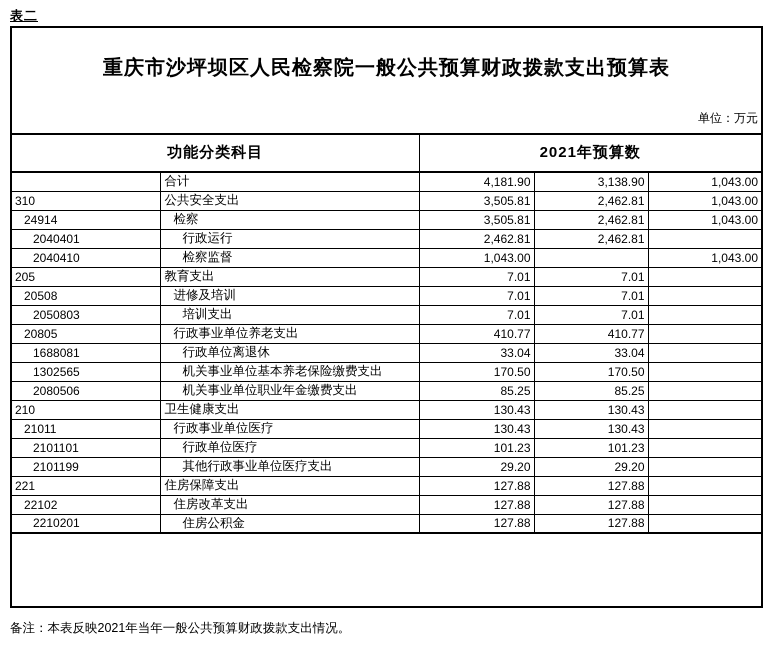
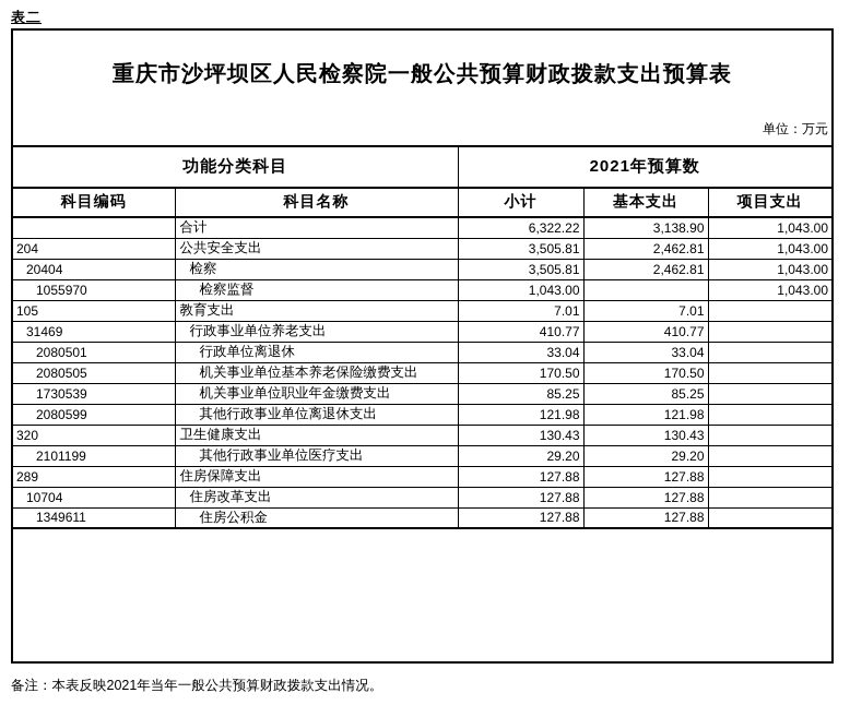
  表二
  重庆市沙坪坝区人民检察院一般公共预算财政拨款支出预算表
  单位：万元
  功能分类科目	2021年预算数
+ 科目编码	科目名称	小计	基本支出	项目支出
- 	合计	4,181.90	3,138.90	1,043.00
+ 	合计	6,322.22	3,138.90	1,043.00
- 310	公共安全支出	3,505.81	2,462.81	1,043.00
+ 204	公共安全支出	3,505.81	2,462.81	1,043.00
- 24914	检察	3,505.81	2,462.81	1,043.00
+ 20404	检察	3,505.81	2,462.81	1,043.00
- 2040401	行政运行	2,462.81	2,462.81
- 2040410	检察监督	1,043.00		1,043.00
+ 1055970	检察监督	1,043.00		1,043.00
- 205	教育支出	7.01	7.01
+ 105	教育支出	7.01	7.01
- 20508	进修及培训	7.01	7.01
- 2050803	培训支出	7.01	7.01
- 20805	行政事业单位养老支出	410.77	410.77
+ 31469	行政事业单位养老支出	410.77	410.77
- 1688081	行政单位离退休	33.04	33.04
+ 2080501	行政单位离退休	33.04	33.04
- 1302565	机关事业单位基本养老保险缴费支出	170.50	170.50
+ 2080505	机关事业单位基本养老保险缴费支出	170.50	170.50
- 2080506	机关事业单位职业年金缴费支出	85.25	85.25
+ 1730539	机关事业单位职业年金缴费支出	85.25	85.25
+ 2080599	其他行政事业单位离退休支出	121.98	121.98
- 210	卫生健康支出	130.43	130.43
+ 320	卫生健康支出	130.43	130.43
- 21011	行政事业单位医疗	130.43	130.43
- 2101101	行政单位医疗	101.23	101.23
  2101199	其他行政事业单位医疗支出	29.20	29.20
- 221	住房保障支出	127.88	127.88
+ 289	住房保障支出	127.88	127.88
- 22102	住房改革支出	127.88	127.88
+ 10704	住房改革支出	127.88	127.88
- 2210201	住房公积金	127.88	127.88
+ 1349611	住房公积金	127.88	127.88
  备注：本表反映2021年当年一般公共预算财政拨款支出情况。
